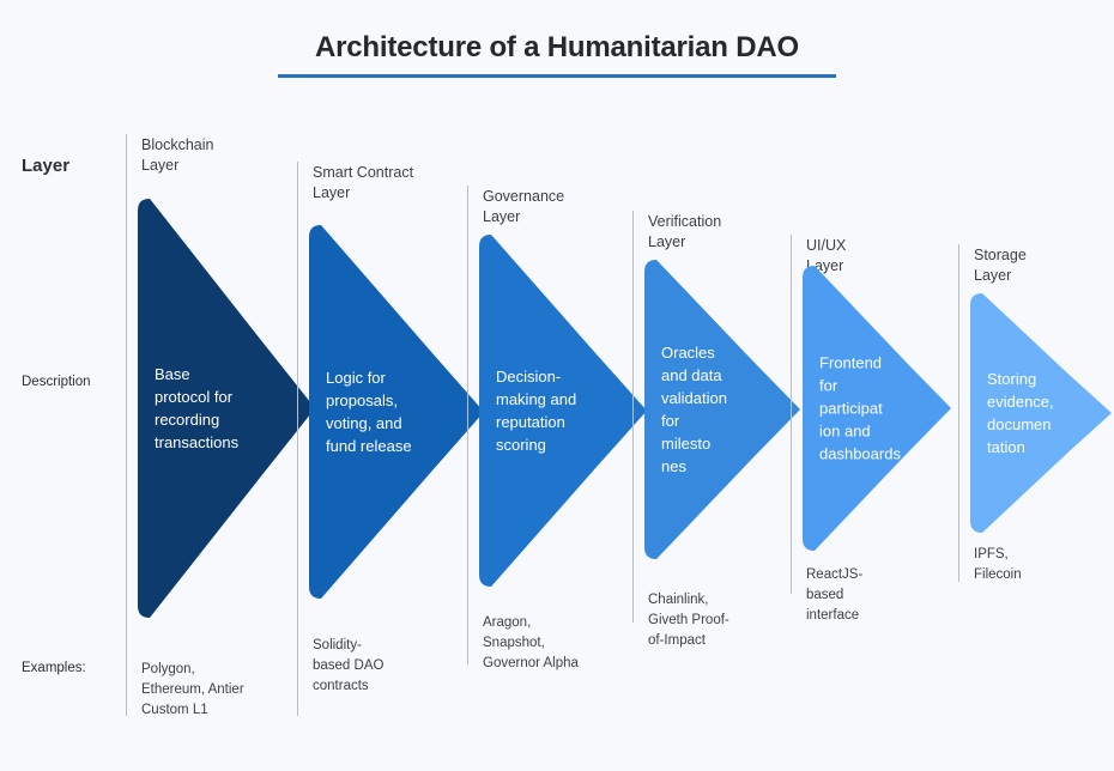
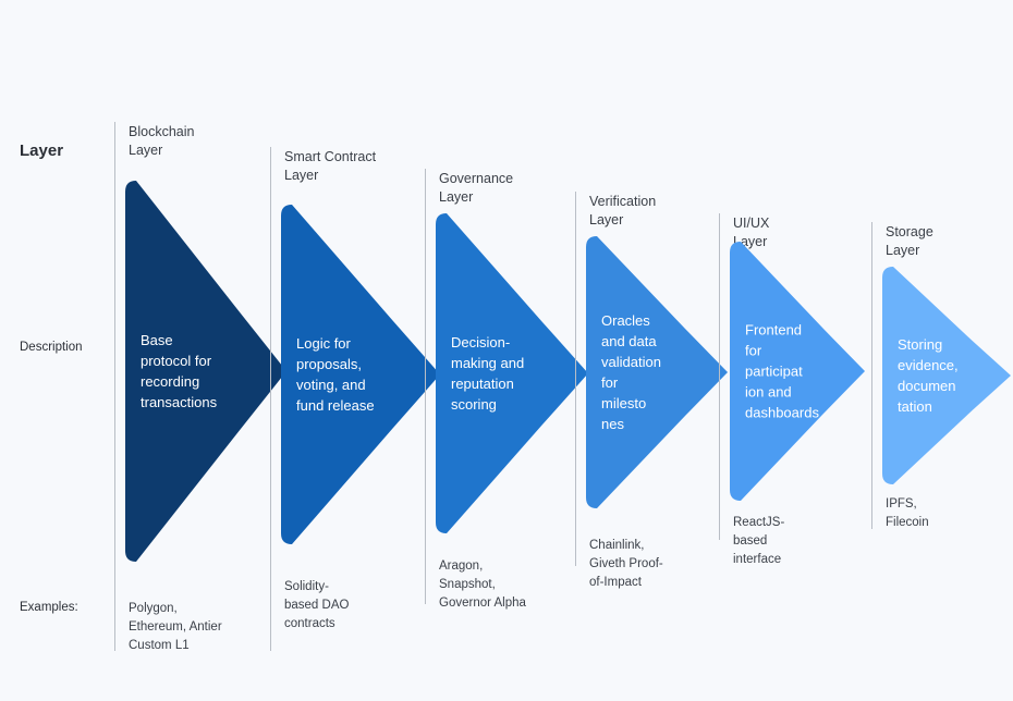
- Architecture of a Humanitarian DAO
  Layer
  Description
  Examples:
  Blockchain
  Layer
  Base
  protocol for
  recording
  transactions
  Polygon,
  Ethereum, Antier
  Custom L1
  Smart Contract
  Layer
  Logic for
  proposals,
  voting, and
  fund release
  Solidity-
  based DAO
  contracts
  Governance
  Layer
  Decision-
  making and
  reputation
  scoring
  Aragon,
  Snapshot,
  Governor Alpha
  Verification
  Layer
  Oracles
  and data
  validation
  for
  milesto
  nes
  Chainlink,
  Giveth Proof-
  of-Impact
  UI/UX
  Layer
  Frontend
  for
  participat
  ion and
  dashboards
  ReactJS-
  based
  interface
  Storage
  Layer
  Storing
  evidence,
  documen
  tation
  IPFS,
  Filecoin
